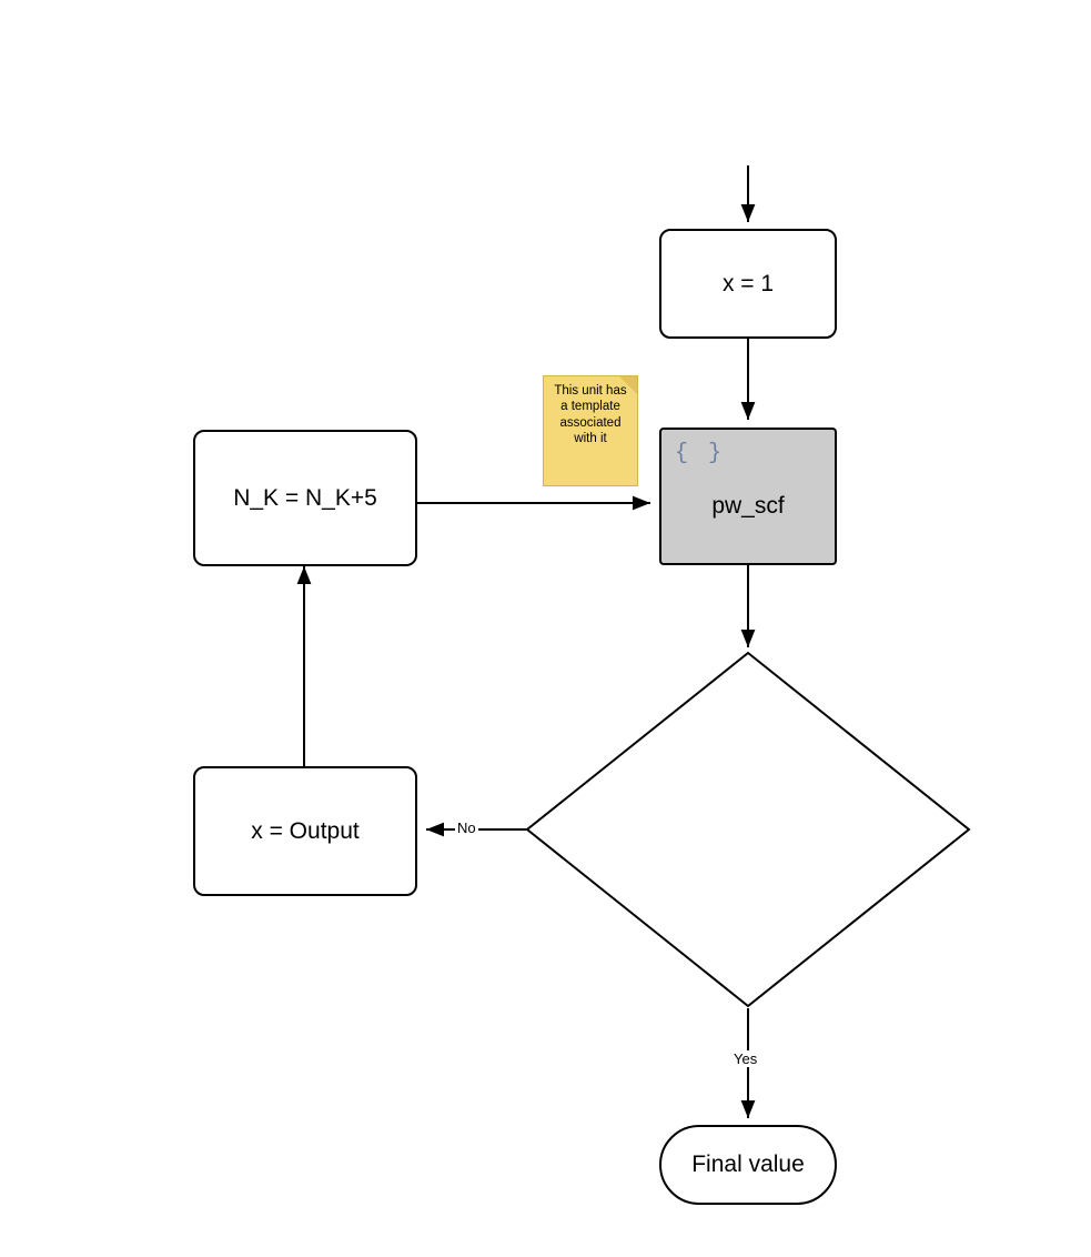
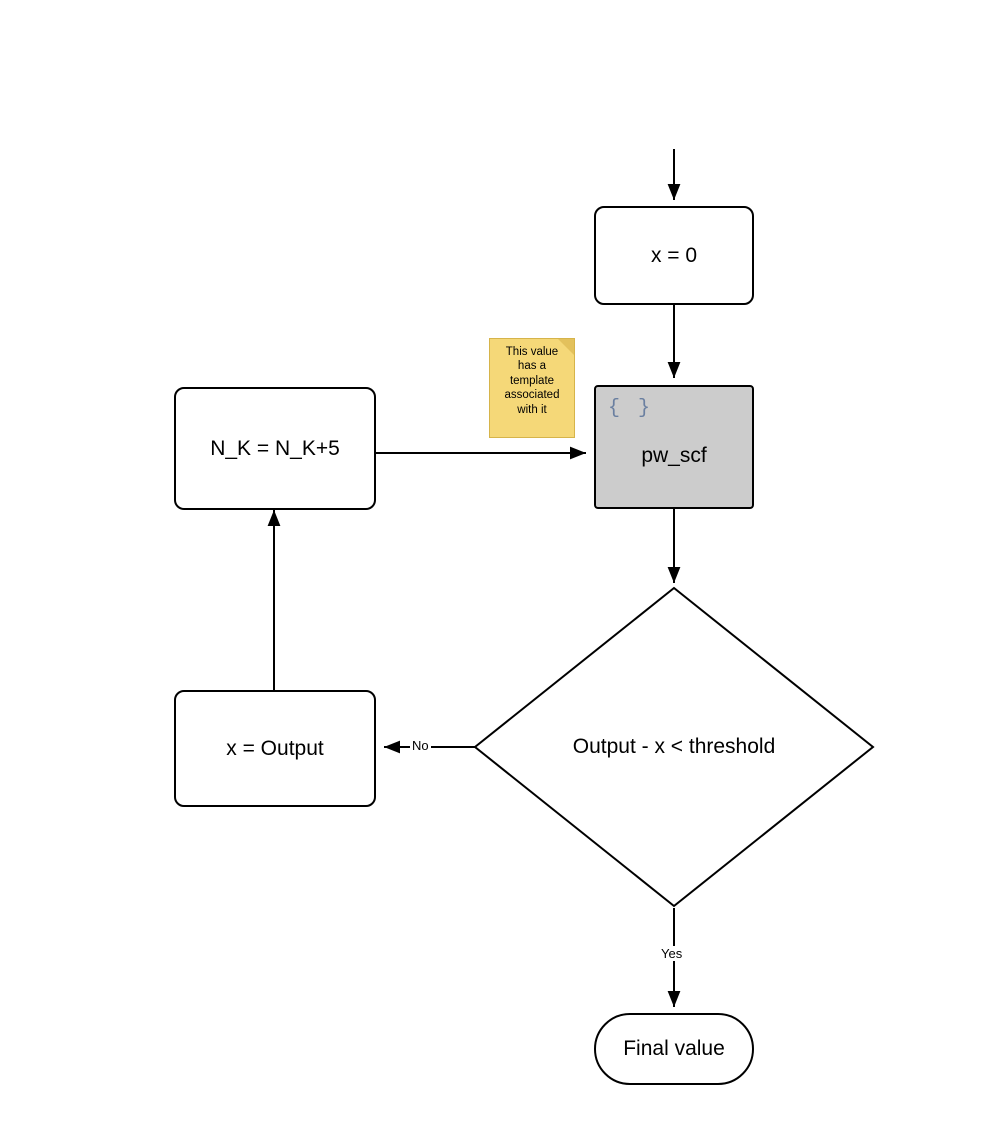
- x = 1
+ x = 0
  { }
  pw_scf
- This unit has a template associated with it
+ This value has a template associated with it
  N_K = N_K+5
+ Output - x < threshold
  x = Output
  Final value
  No
  Yes
